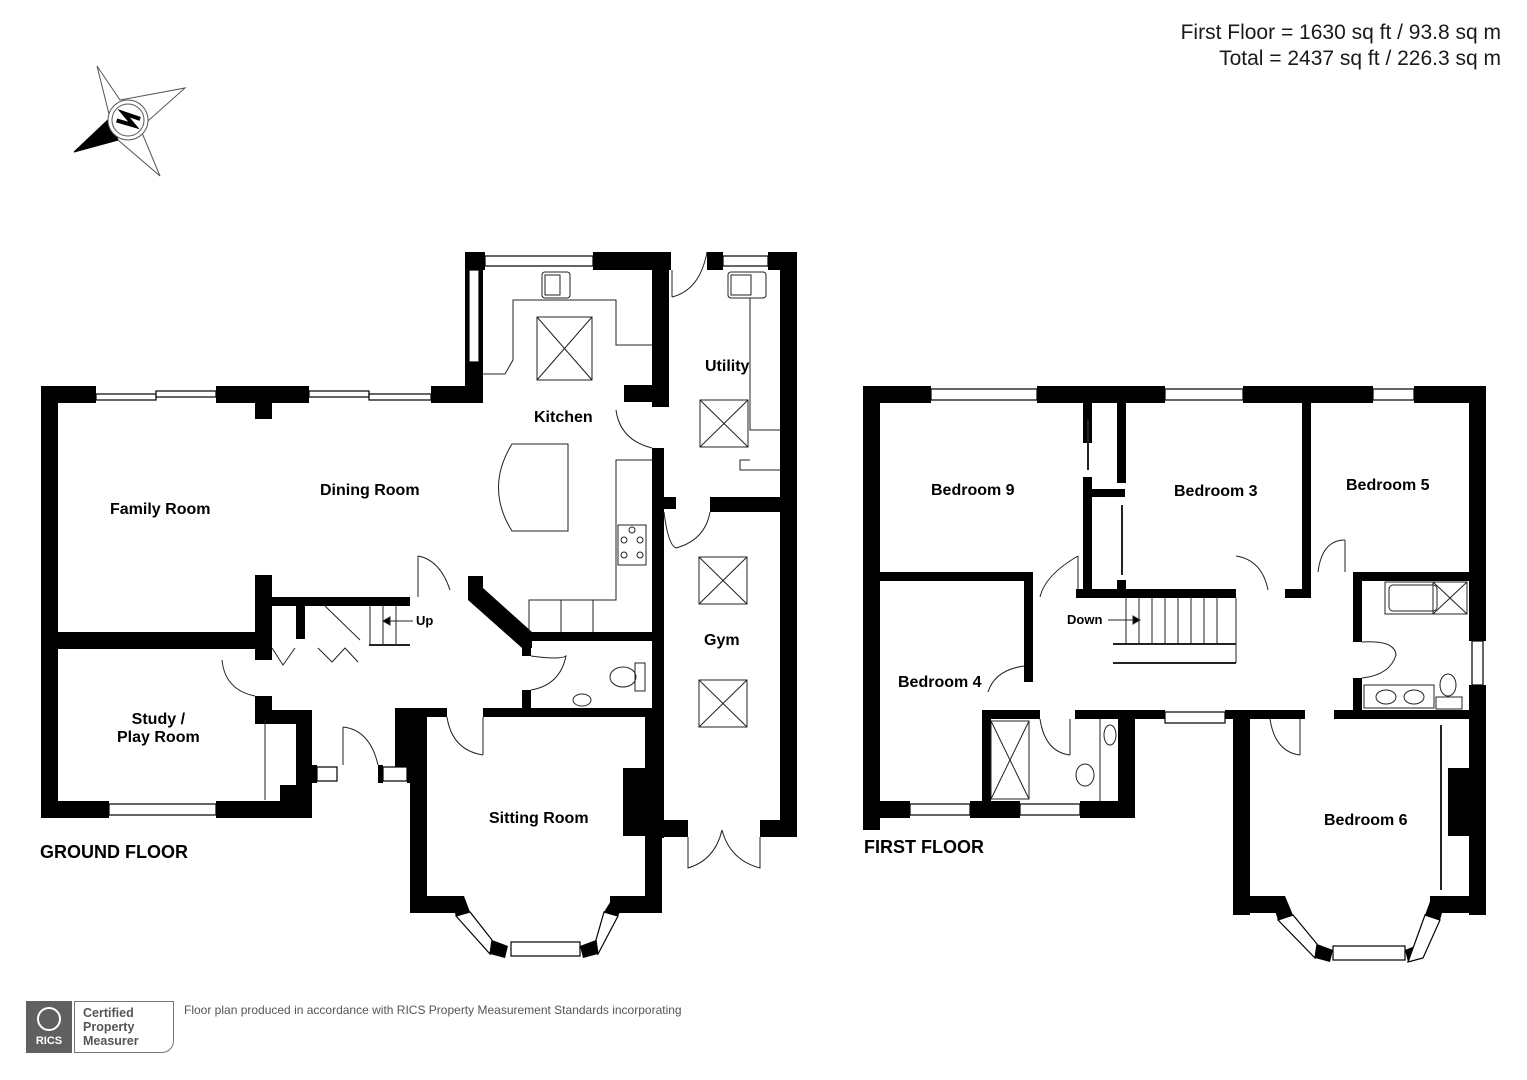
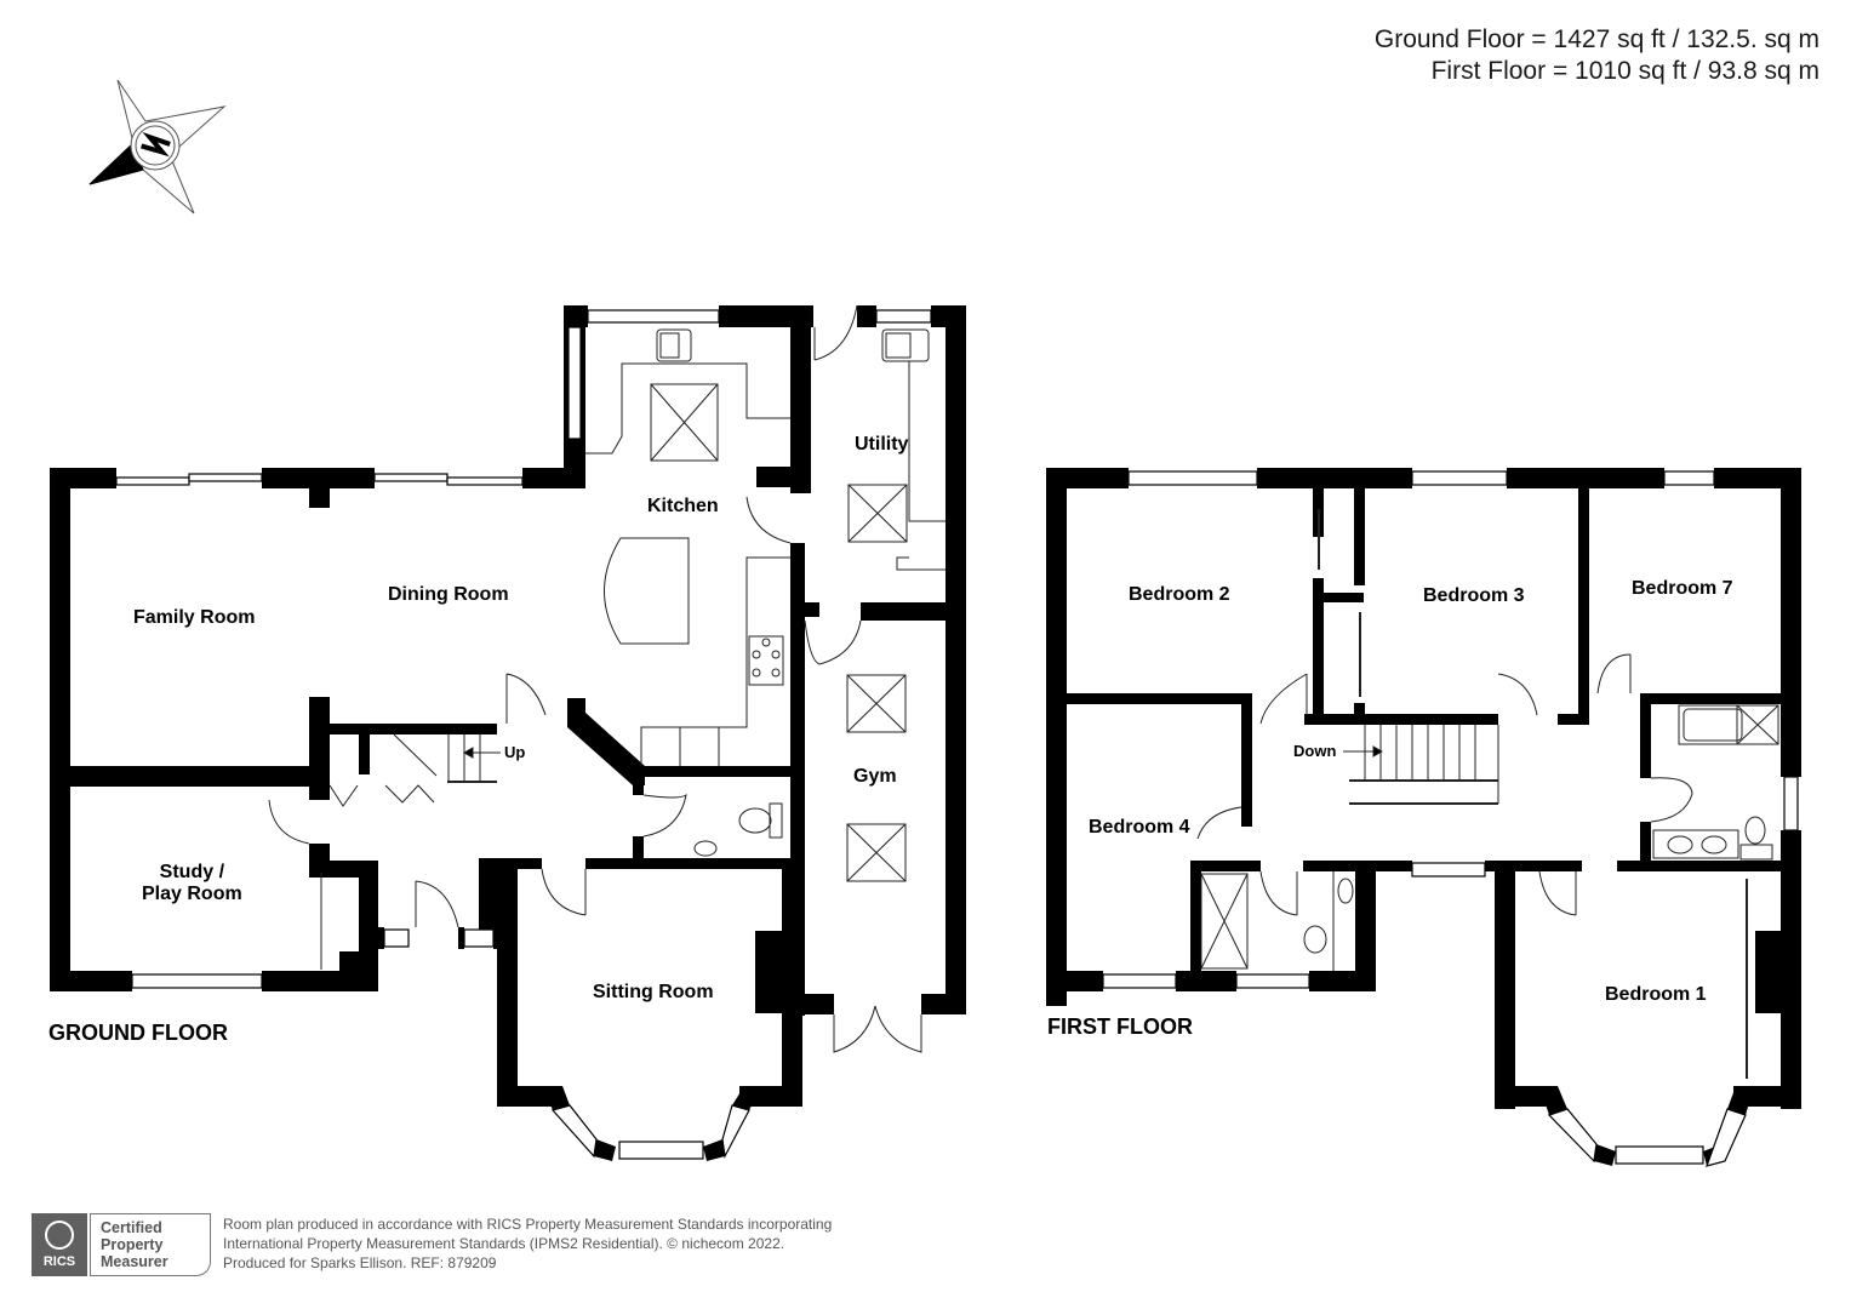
+ Ground Floor = 1427 sq ft / 132.5. sq m
- First Floor = 1630 sq ft / 93.8 sq m
+ First Floor = 1010 sq ft / 93.8 sq m
- Total = 2437 sq ft / 226.3 sq m
  Family Room
  Dining Room
  Kitchen
  Utility
  Gym
  Study /
  Play Room
  Sitting Room
  Up
  GROUND FLOOR
- Bedroom 9
+ Bedroom 2
  Bedroom 3
- Bedroom 5
+ Bedroom 7
  Bedroom 4
- Bedroom 6
+ Bedroom 1
  Down
  FIRST FLOOR
  RICS
  Certified
  Property
  Measurer
- Floor plan produced in accordance with RICS Property Measurement Standards incorporating
+ Room plan produced in accordance with RICS Property Measurement Standards incorporating
+ International Property Measurement Standards (IPMS2 Residential). © nichecom 2022.
+ Produced for Sparks Ellison. REF: 879209
